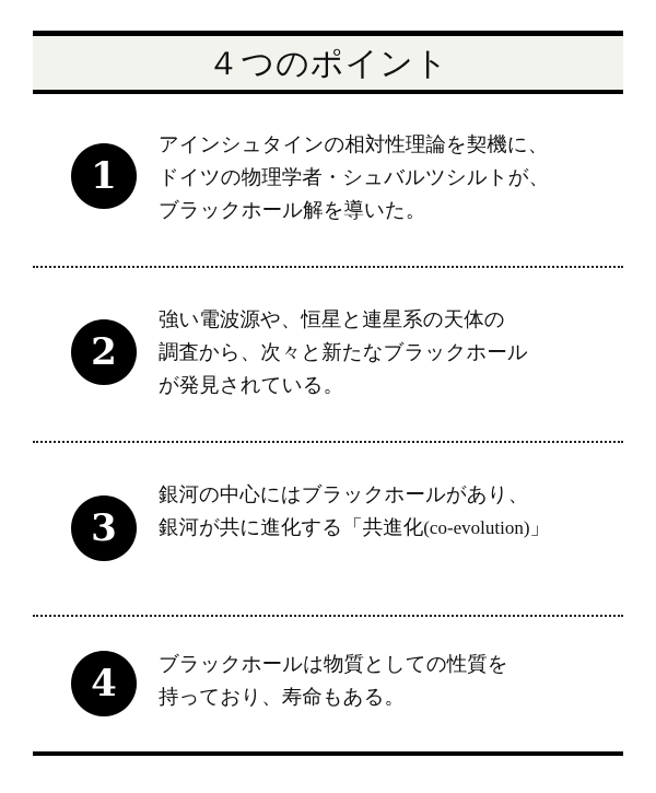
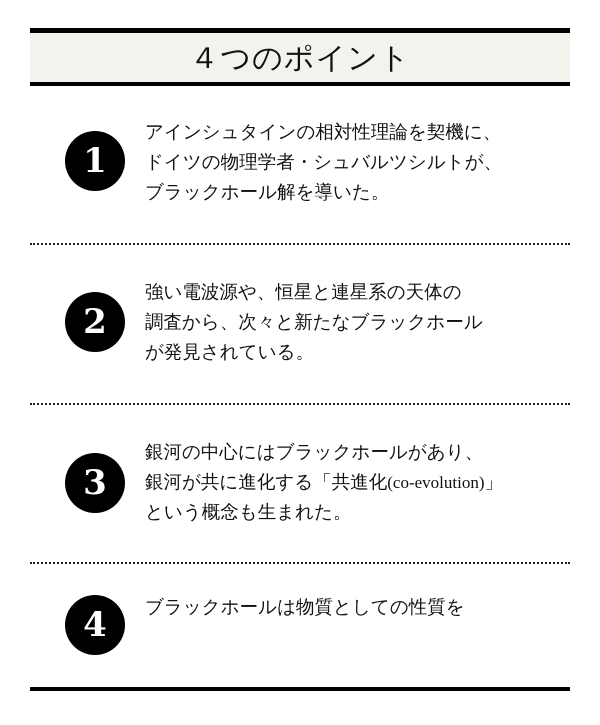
  ４つのポイント
  1
  アインシュタインの相対性理論を契機に、
  ドイツの物理学者・シュバルツシルトが、
  ブラックホール解を導いた。
  2
  強い電波源や、恒星と連星系の天体の
  調査から、次々と新たなブラックホール
  が発見されている。
  3
  銀河の中心にはブラックホールがあり、
  銀河が共に進化する「共進化(co-evolution)」
+ という概念も生まれた。
  4
  ブラックホールは物質としての性質を
- 持っており、寿命もある。
